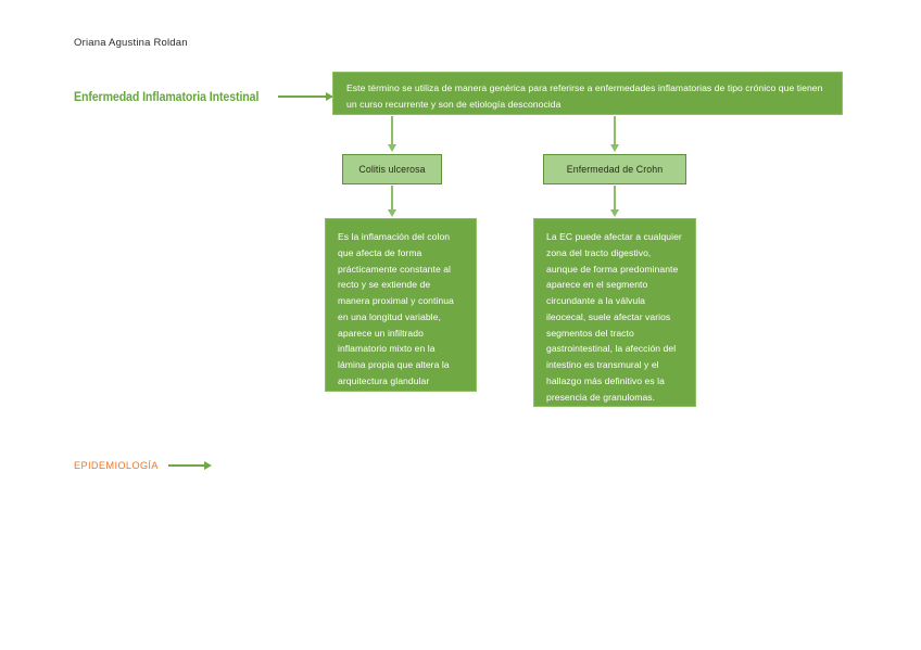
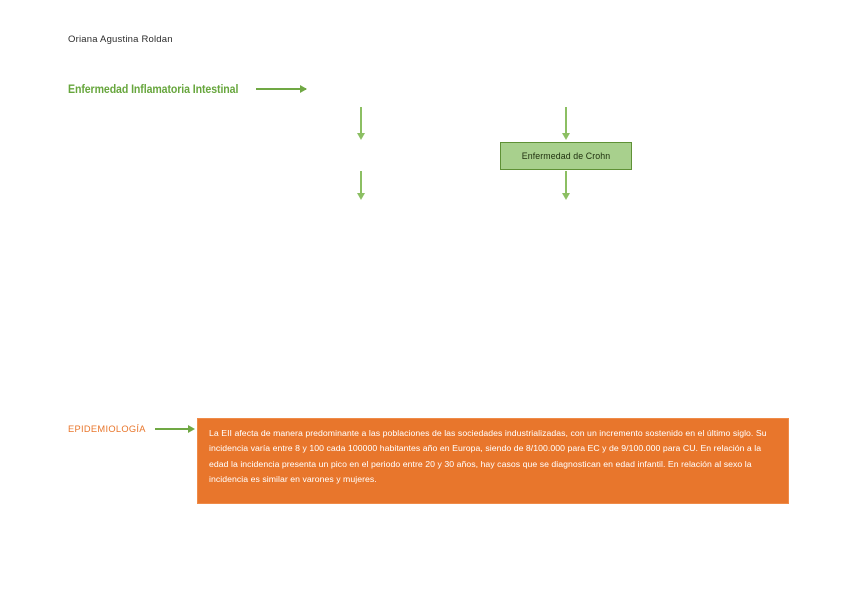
  Oriana Agustina Roldan
  Enfermedad Inflamatoria Intestinal
- Este término se utiliza de manera genérica para referirse a enfermedades inflamatorias de tipo crónico que tienen un curso recurrente y son de etiología desconocida
- Colitis ulcerosa
  Enfermedad de Crohn
- Es la inflamación del colon que afecta de forma prácticamente constante al recto y se extiende de manera proximal y continua en una longitud variable, aparece un infiltrado inflamatorio mixto en la lámina propia que altera la arquitectura glandular
- La EC puede afectar a cualquier zona del tracto digestivo, aunque de forma predominante aparece en el segmento circundante a la válvula ileocecal, suele afectar varios segmentos del tracto gastrointestinal, la afección del intestino es transmural y el hallazgo más definitivo es la presencia de granulomas.
  EPIDEMIOLOGÍA
+ La EII afecta de manera predominante a las poblaciones de las sociedades industrializadas, con un incremento sostenido en el último siglo. Su incidencia varía entre 8 y 100 cada 100000 habitantes año en Europa, siendo de 8/100.000 para EC y de 9/100.000 para CU. En relación a la edad la incidencia presenta un pico en el periodo entre 20 y 30 años, hay casos que se diagnostican en edad infantil. En relación al sexo la incidencia es similar en varones y mujeres.
